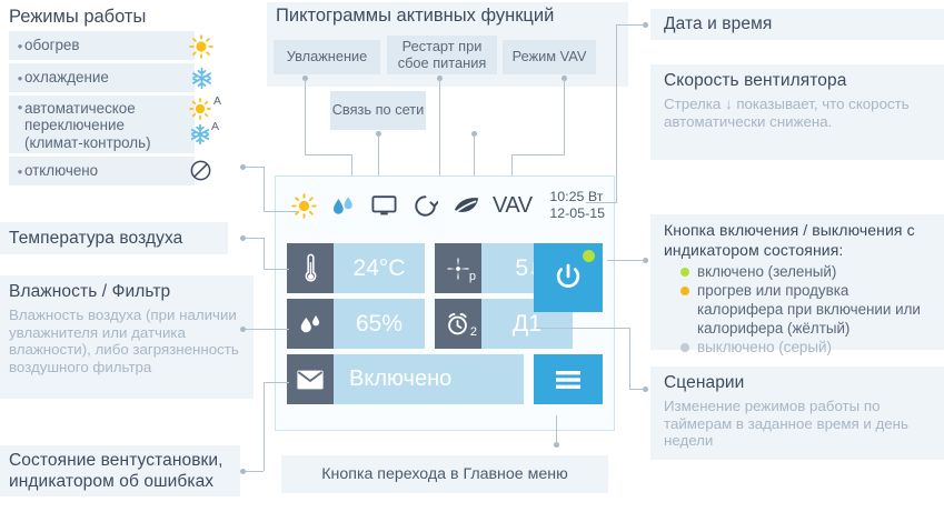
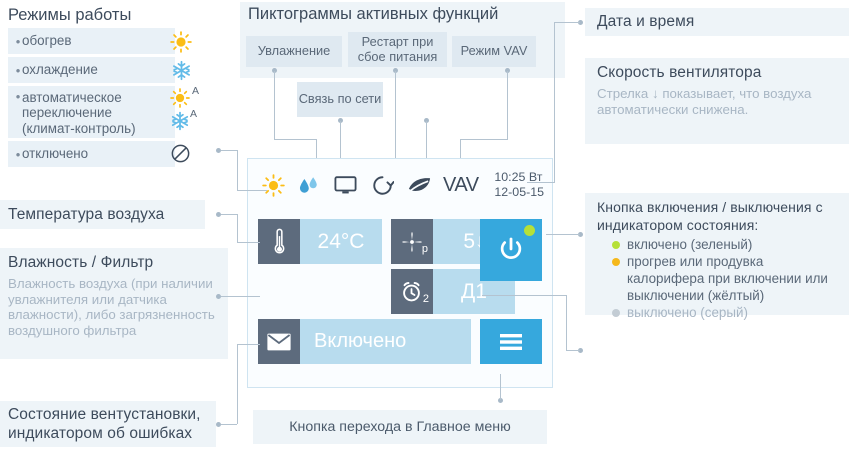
  Режимы работы
  •
  обогрев
  •
  охлаждение
  •
  автоматическое переключение (климат-контроль)
  •
  отключено
  A
  A
  Пиктограммы активных функций
  Увлажнение
  Рестарт при сбое питания
  Режим VAV
  Связь по сети
  VAV
  10:25 Вт
  12-05-15
  24°C
  p
  5
- 65%
  2
  Д1
  Включено
  Температура воздуха
  Влажность / Фильтр
  Влажность воздуха (при наличии увлажнителя или датчика влажности), либо загрязненность воздушного фильтра
  Состояние вентустановки, индикатором об ошибках
  Дата и время
  Скорость вентилятора
- Стрелка ↓ показывает, что скорость автоматически снижена.
+ Стрелка ↓ показывает, что воздуха автоматически снижена.
  Кнопка включения / выключения с индикатором состояния:
  включено (зеленый)
- прогрев или продувка калорифера при включении или калорифера (жёлтый)
+ прогрев или продувка калорифера при включении или выключении (жёлтый)
  выключено (серый)
- Сценарии
- Изменение режимов работы по таймерам в заданное время и день недели
  Кнопка перехода в Главное меню
